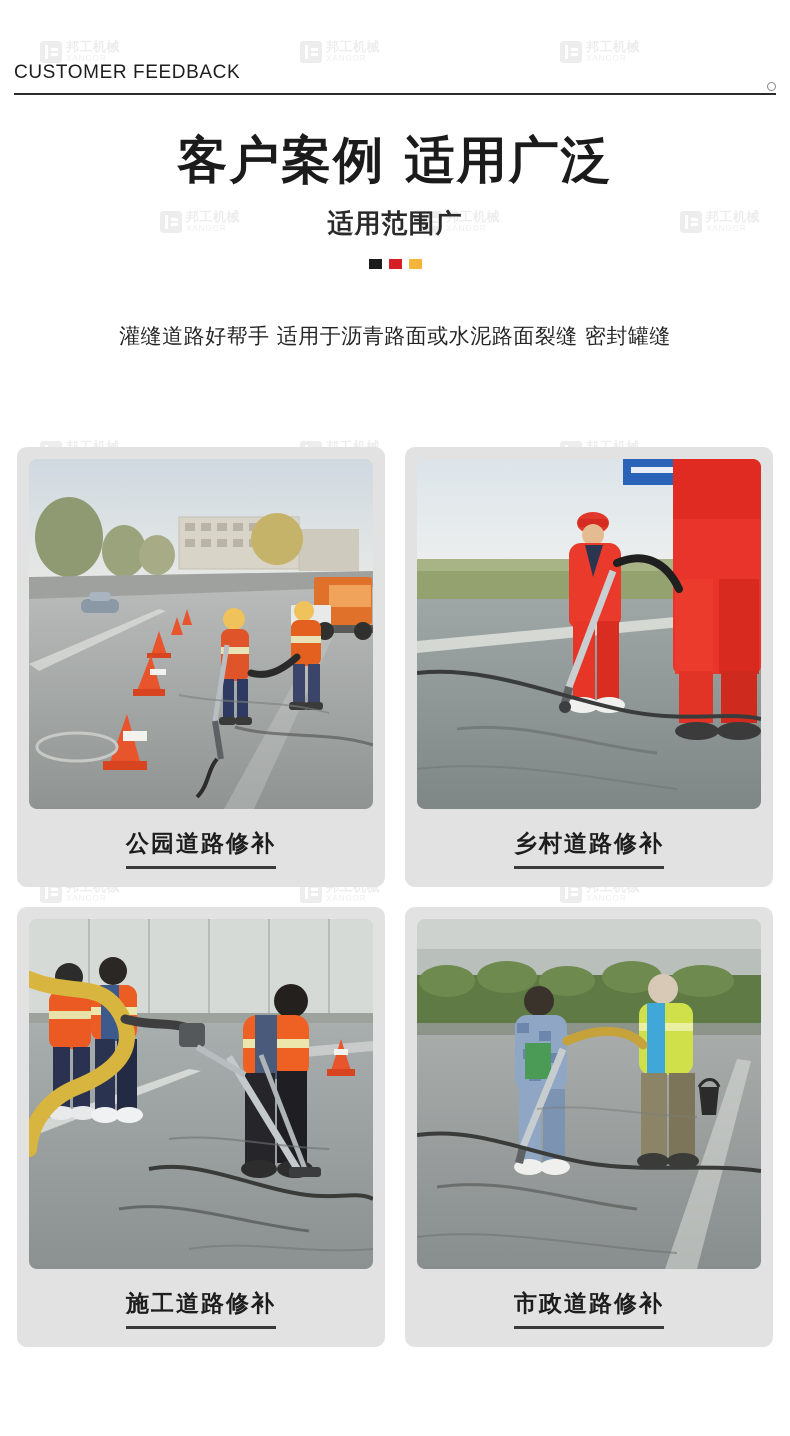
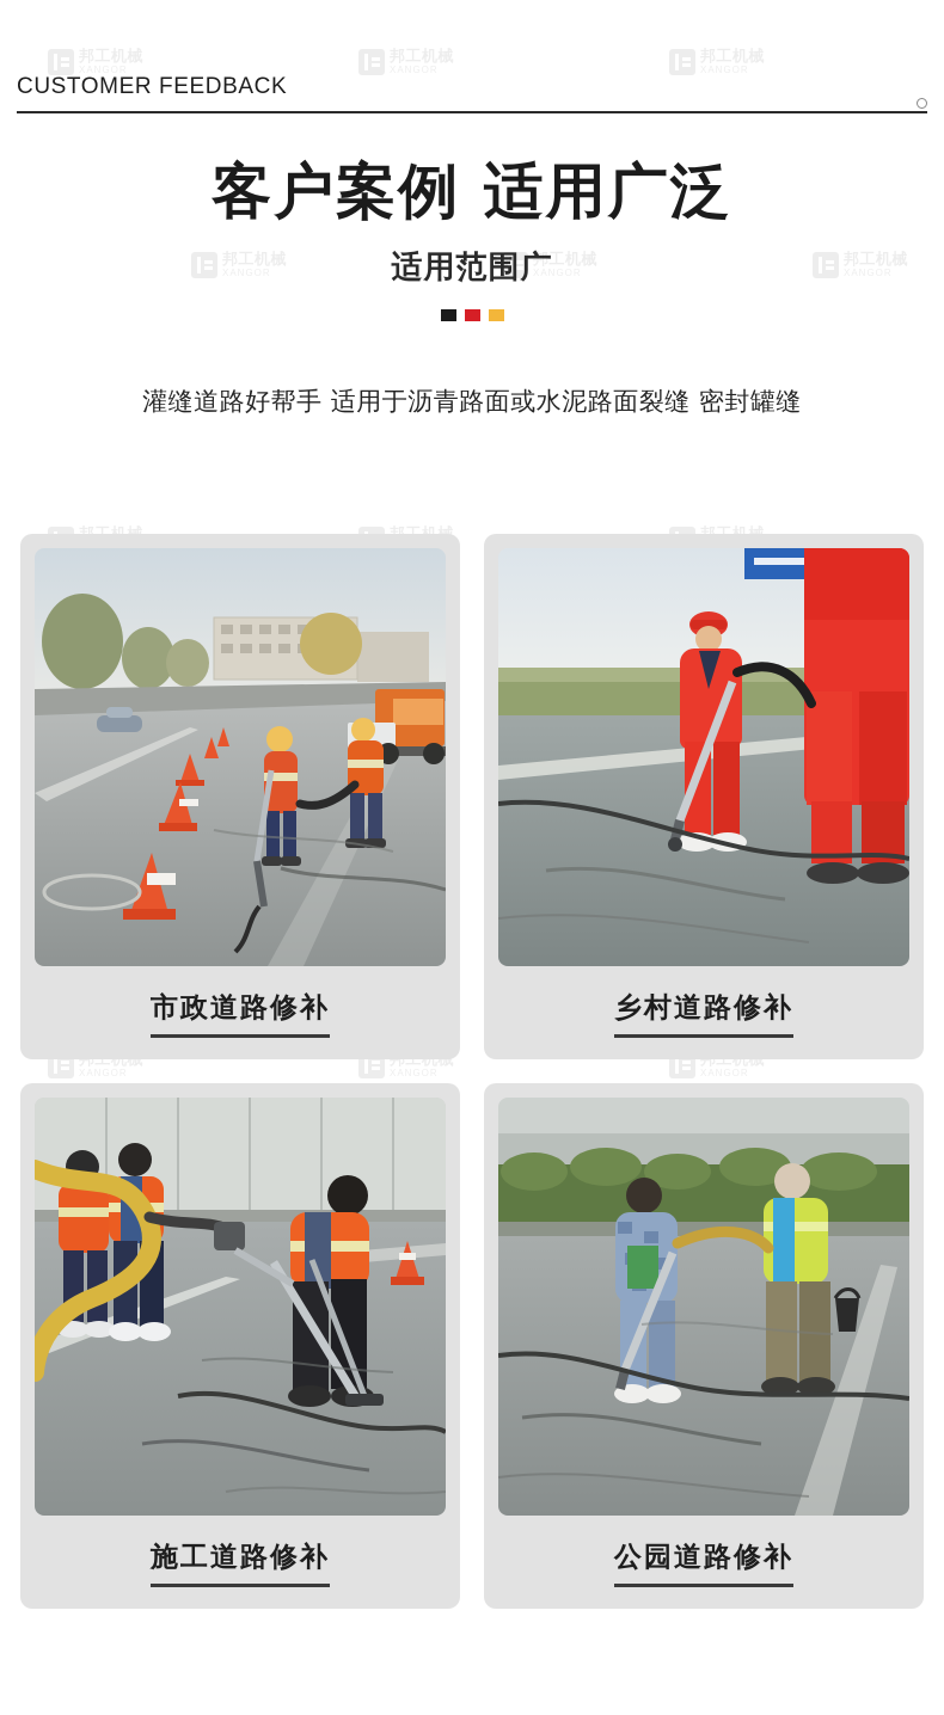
  CUSTOMER FEEDBACK
  客户案例 适用广泛
  适用范围广
  灌缝道路好帮手 适用于沥青路面或水泥路面裂缝 密封罐缝
- 公园道路修补
+ 市政道路修补
  乡村道路修补
  施工道路修补
- 市政道路修补
+ 公园道路修补
  邦工机械
